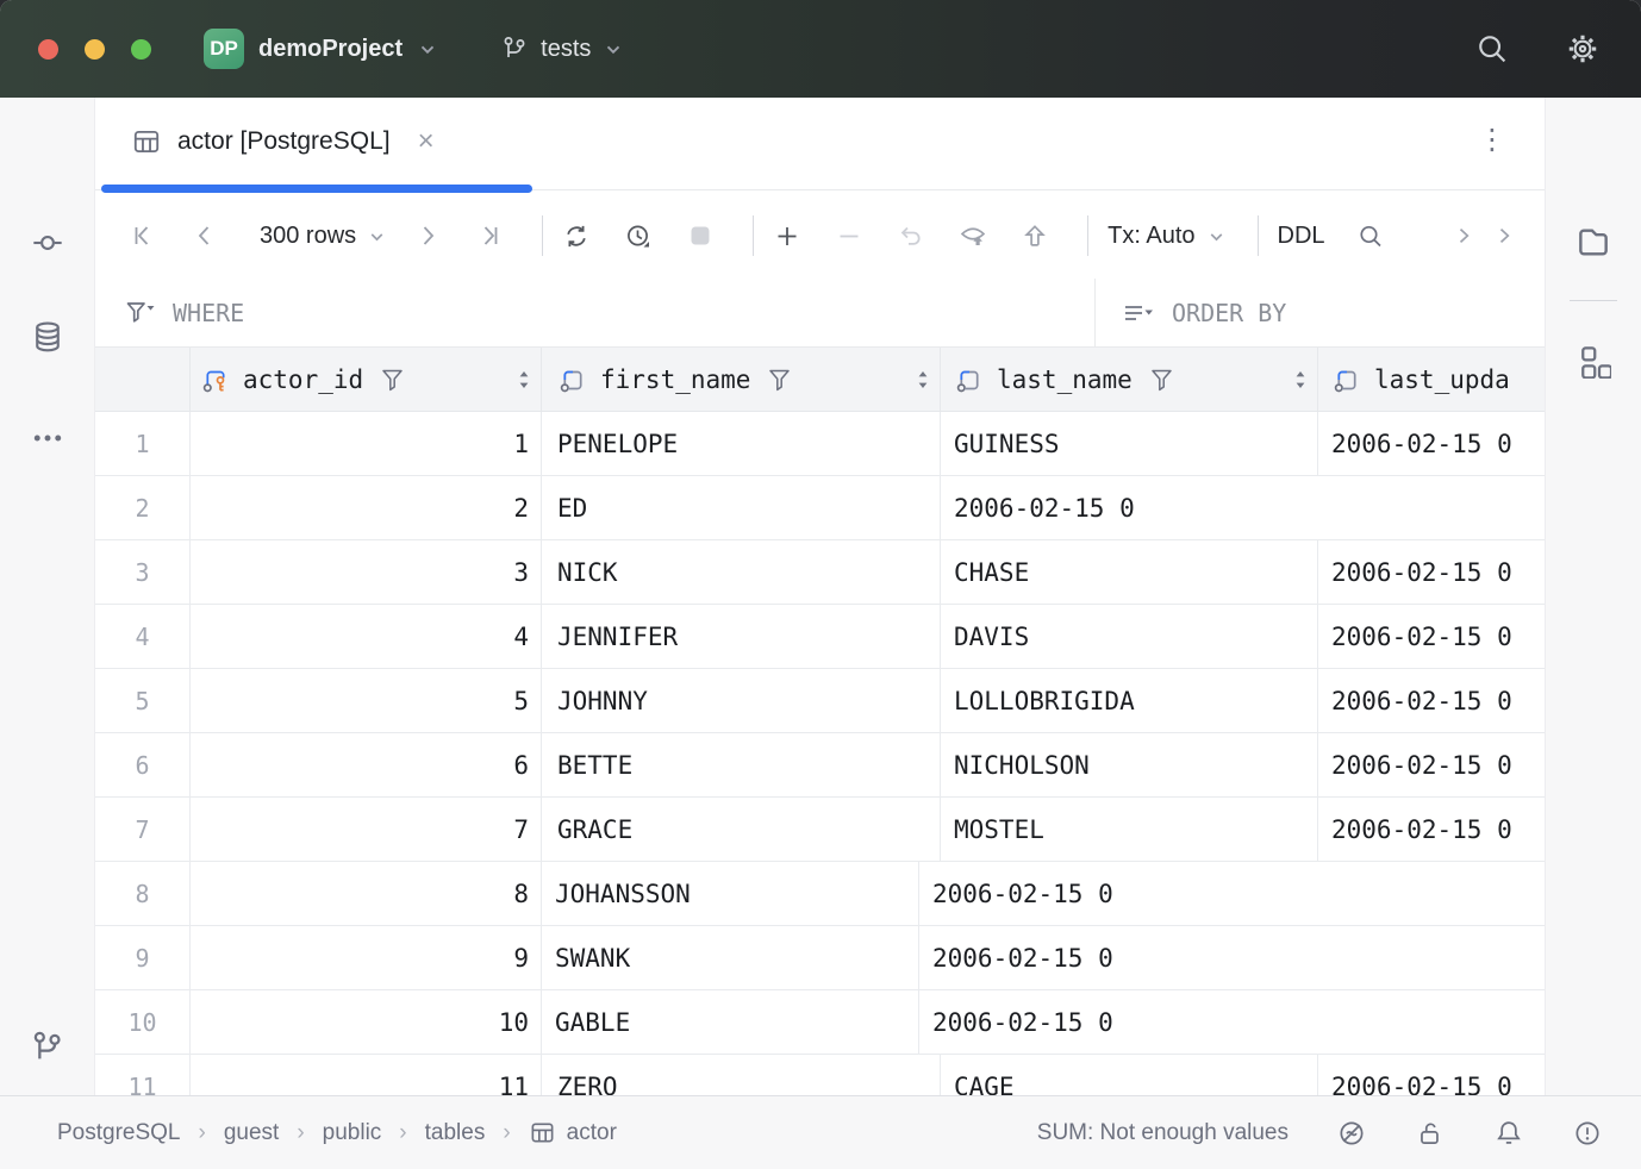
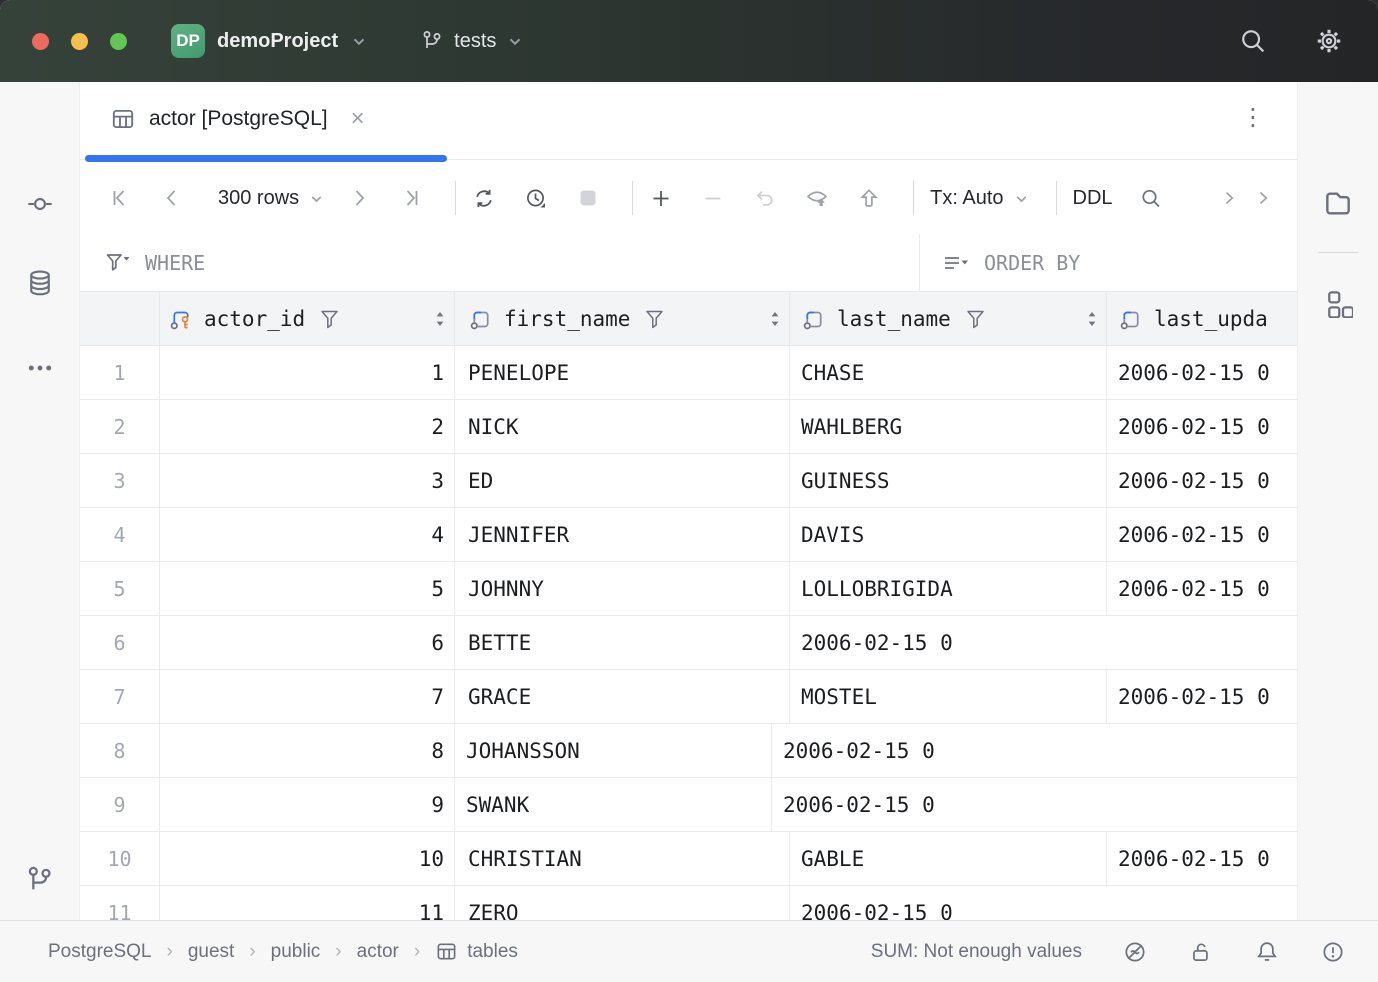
  DP
  demoProject
  tests
  actor [PostgreSQL]
  ×
  ⋮
  300 rows
  Tx: Auto
  DDL
  WHERE
  ORDER BY
  actor_id
  first_name
  last_name
  last_upda
  1
  1
  PENELOPE
- GUINESS
+ CHASE
  2006-02-15 0
  2
  2
- ED
+ NICK
+ WAHLBERG
  2006-02-15 0
  3
  3
- NICK
+ ED
- CHASE
+ GUINESS
  2006-02-15 0
  4
  4
  JENNIFER
  DAVIS
  2006-02-15 0
  5
  5
  JOHNNY
  LOLLOBRIGIDA
  2006-02-15 0
  6
  6
  BETTE
- NICHOLSON
  2006-02-15 0
  7
  7
  GRACE
  MOSTEL
  2006-02-15 0
  8
  8
  JOHANSSON
  2006-02-15 0
  9
  9
  SWANK
  2006-02-15 0
  10
  10
+ CHRISTIAN
  GABLE
  2006-02-15 0
  11
  11
  ZERO
- CAGE
  2006-02-15 0
  PostgreSQL
  ›
  guest
  ›
  public
  ›
- tables
+ actor
  ›
- actor
+ tables
  SUM: Not enough values
